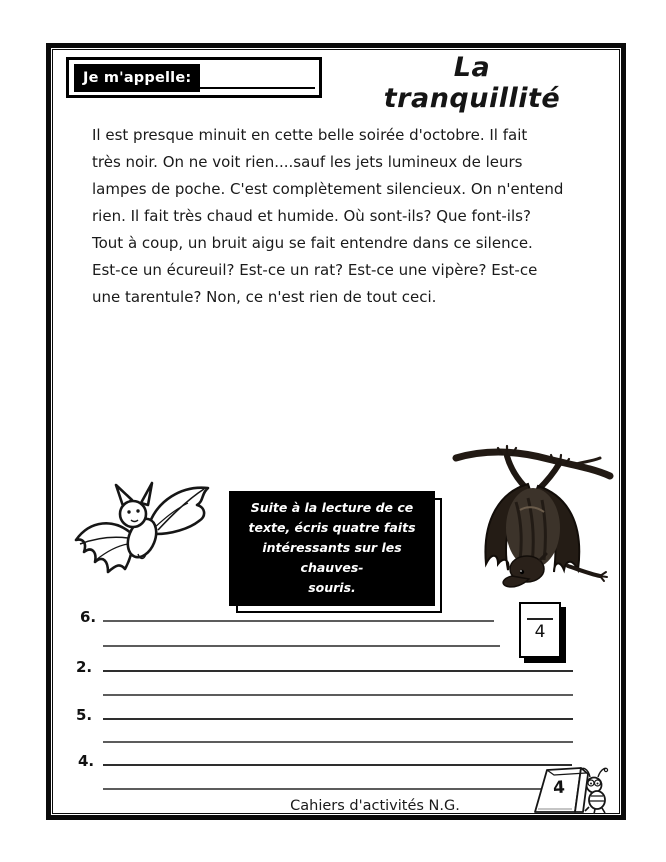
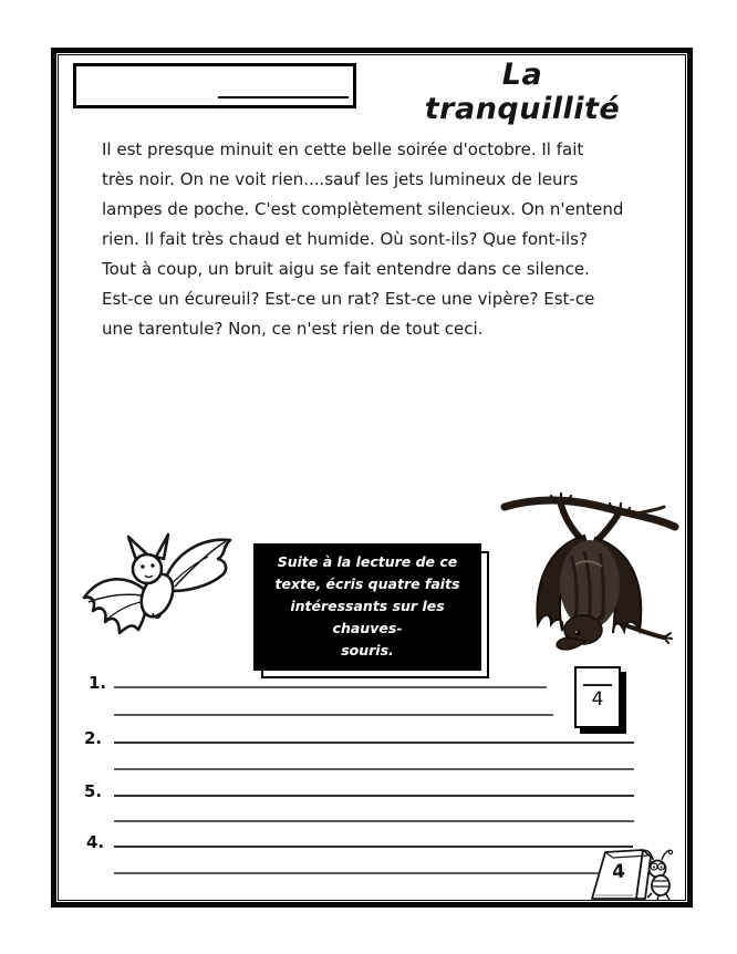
- Je m'appelle:
  La tranquillité
  Il est presque minuit en cette belle soirée d'octobre. Il fait
  très noir. On ne voit rien....sauf les jets lumineux de leurs
  lampes de poche. C'est complètement silencieux. On n'entend
  rien. Il fait très chaud et humide. Où sont-ils? Que font-ils?
  Tout à coup, un bruit aigu se fait entendre dans ce silence.
  Est-ce un écureuil? Est-ce un rat? Est-ce une vipère? Est-ce
  une tarentule? Non, ce n'est rien de tout ceci.
  Suite à la lecture de ce
  texte, écris quatre faits
  intéressants sur les chauves-
  souris.
- 6.
+ 1.
  4
  2.
  5.
  4.
- Cahiers d'activités N.G.
